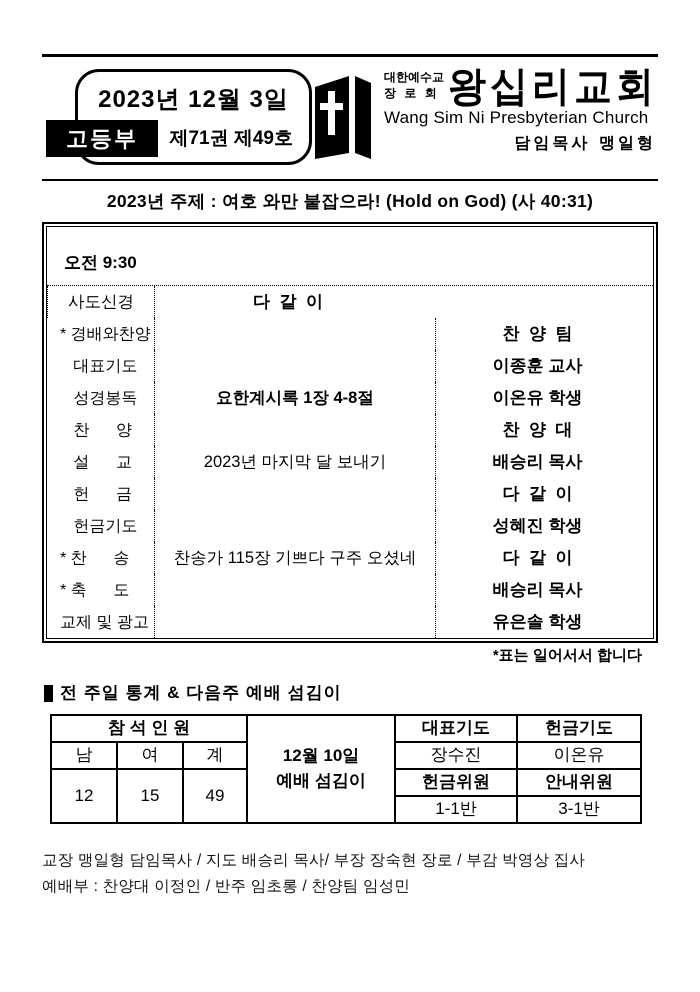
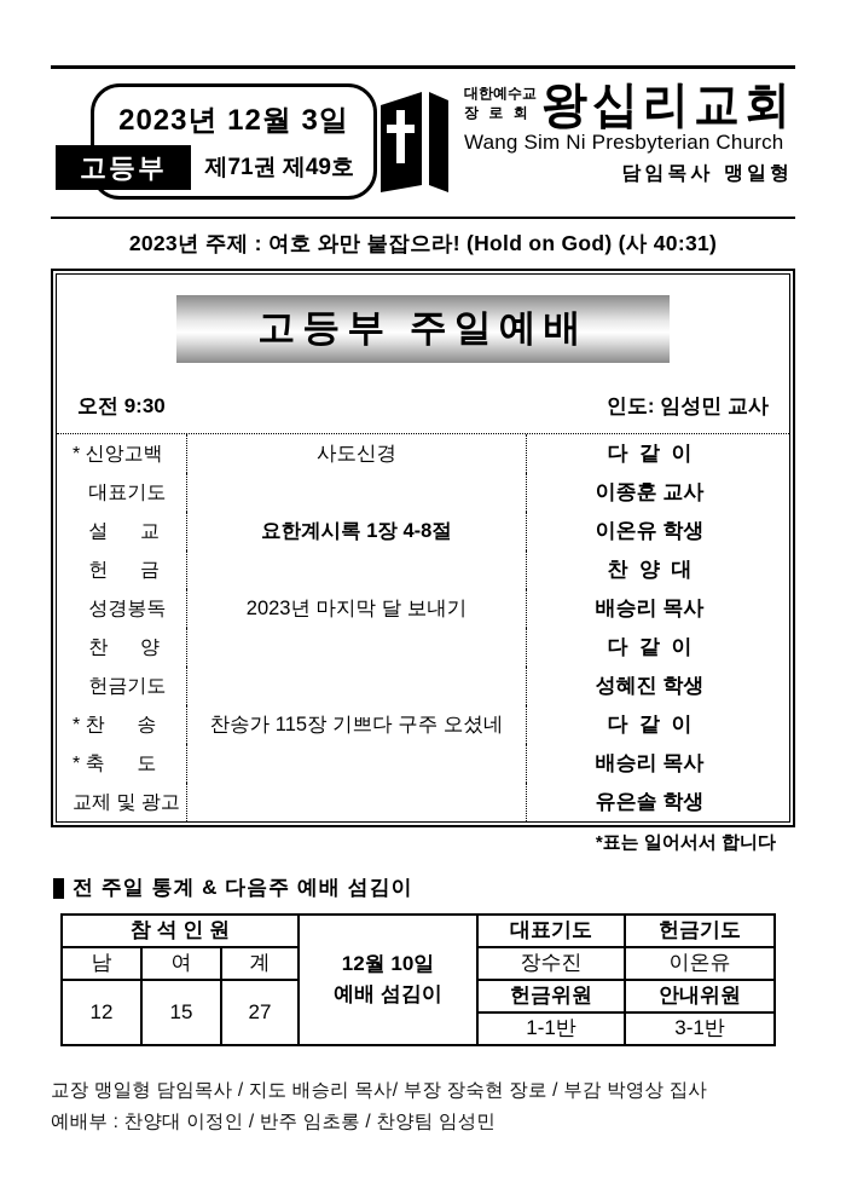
  2023년 12월 3일
  제71권 제49호
  고등부
  대한예수교
  장 로 회
  왕십리교회
  Wang Sim Ni Presbyterian Church
  담임목사 맹일형
  2023년 주제 : 여호 와만 붙잡으라! (Hold on God) (사 40:31)
+ 고등부 주일예배
  오전 9:30
+ 인도: 임성민 교사
+ * 신앙고백
  사도신경
  다 같 이
- * 경배와찬양
- 찬 양 팀
  대표기도
  이종훈 교사
- 성경봉독
+ 설 교
  요한계시록 1장 4-8절
  이온유 학생
- 찬 양
+ 헌 금
  찬 양 대
- 설 교
+ 성경봉독
  2023년 마지막 달 보내기
  배승리 목사
- 헌 금
+ 찬 양
  다 같 이
  헌금기도
  성혜진 학생
  * 찬 송
  찬송가 115장 기쁘다 구주 오셨네
  다 같 이
  * 축 도
  배승리 목사
  교제 및 광고
  유은솔 학생
  *표는 일어서서 합니다
  전 주일 통계 & 다음주 예배 섬김이
  참 석 인 원	12월 10일 예배 섬김이	대표기도	헌금기도
  남	여	계	장수진	이온유
- 12	15	49	헌금위원	안내위원
+ 12	15	27	헌금위원	안내위원
  1-1반	3-1반
  교장 맹일형 담임목사 / 지도 배승리 목사/ 부장 장숙현 장로 / 부감 박영상 집사
  예배부 : 찬양대 이정인 / 반주 임초롱 / 찬양팀 임성민
